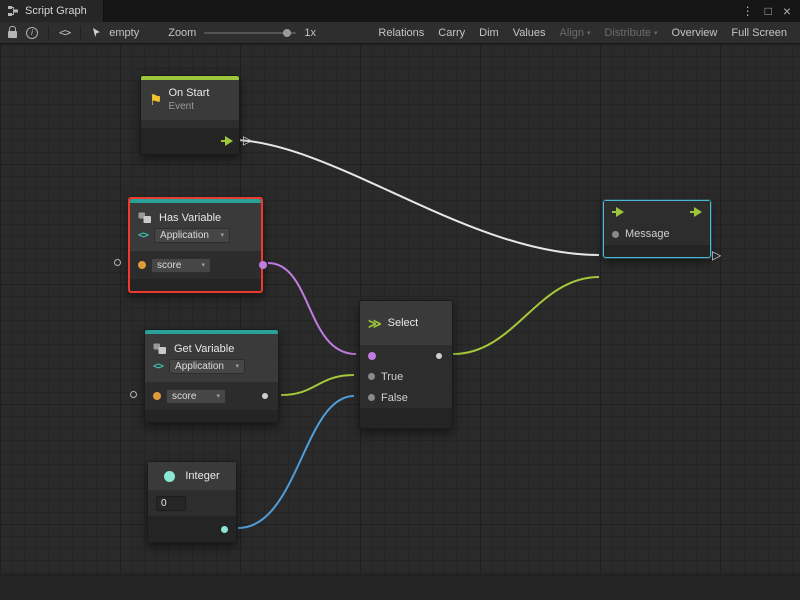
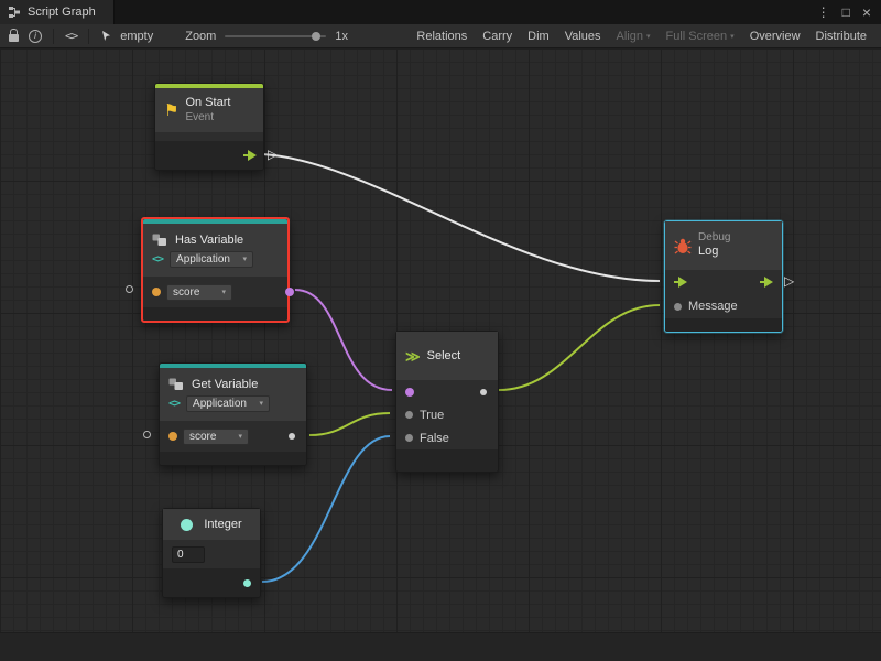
  Script Graph
  ⋮
  □
  ×
  i
  <>
  empty
  Zoom
  1x
  Relations
  Carry
  Dim
  Values
  Align
- Distribute
+ Full Screen
  Overview
- Full Screen
+ Distribute
  ⚑
  On Start
  Event
  Has Variable
  <>
  Application
  score
  Get Variable
  <>
  Application
  score
  Integer
  0
  ≫
  Select
  True
  False
+ Debug
+ Log
  Message
  ▷
  ▷
